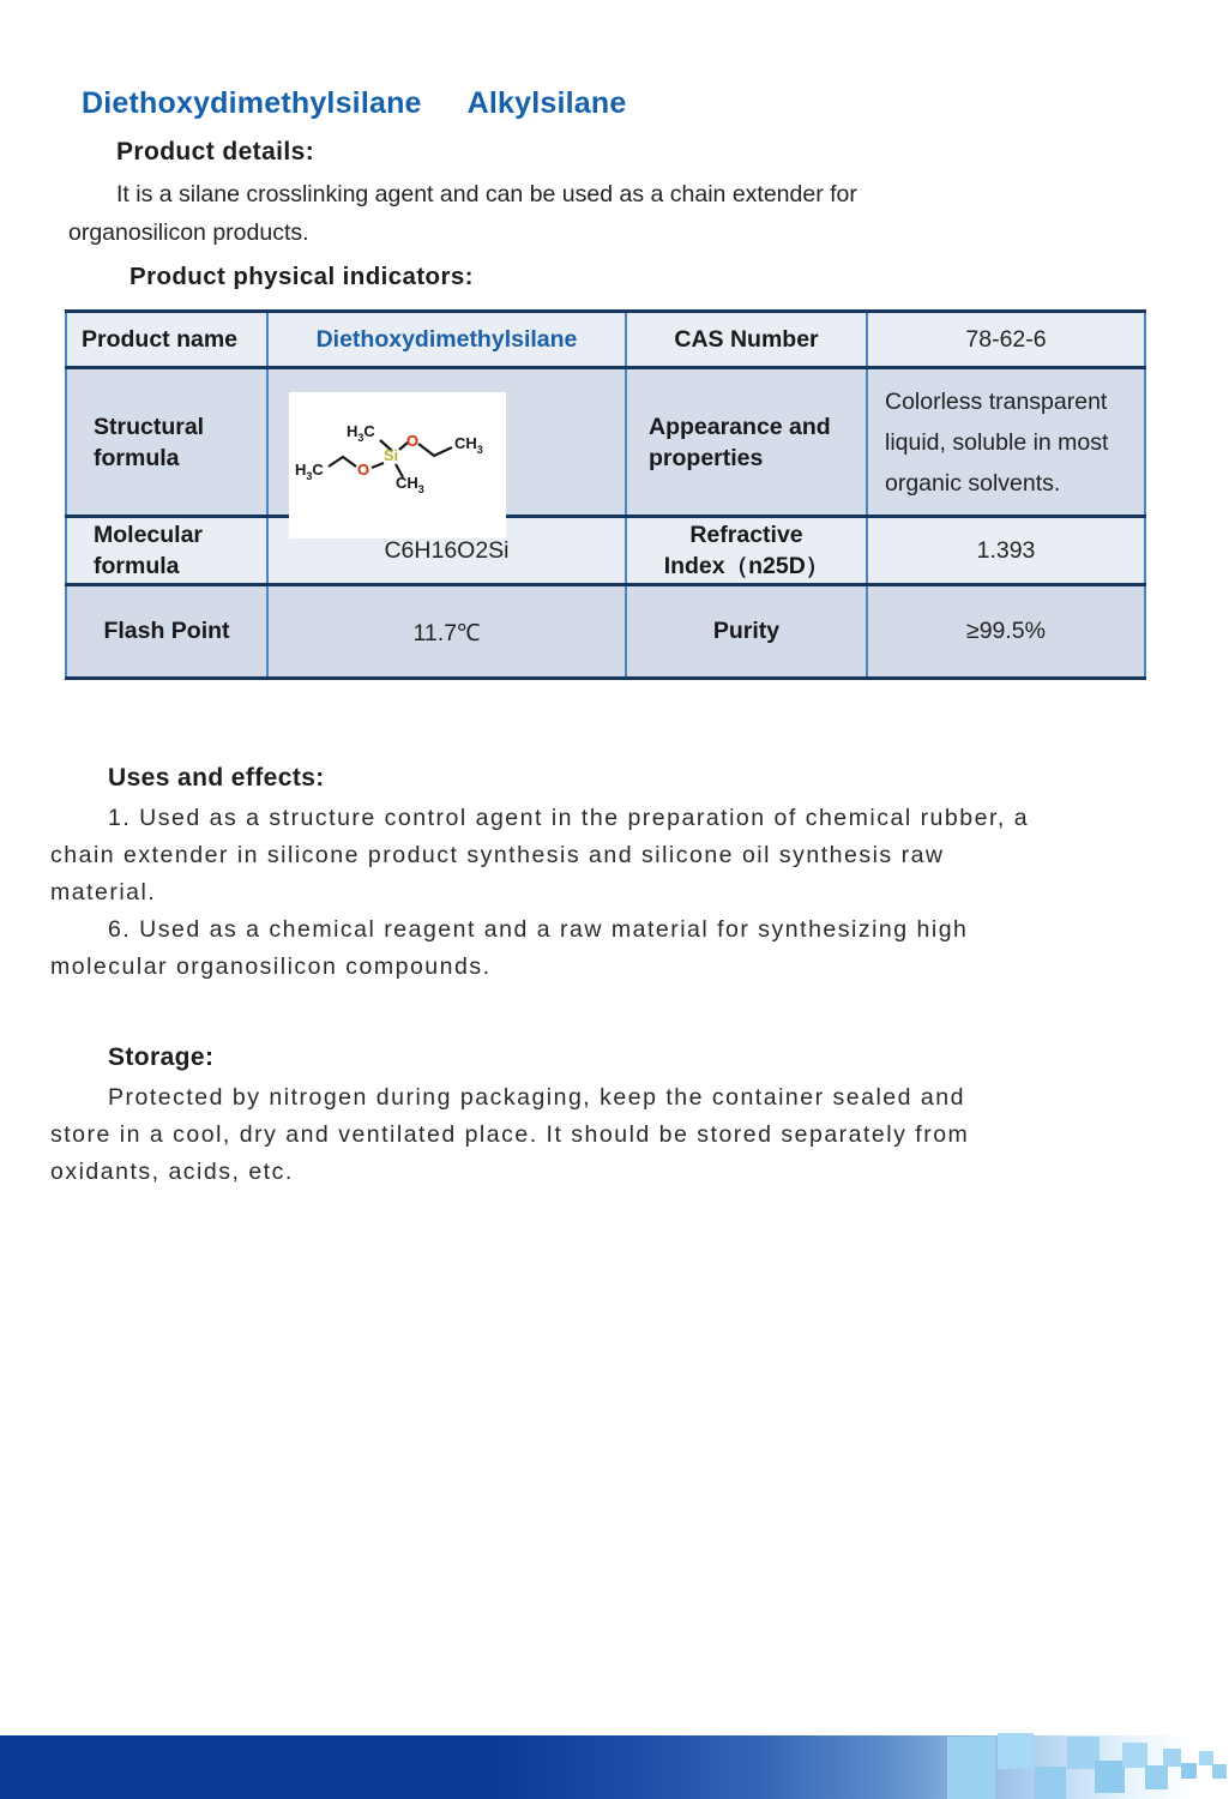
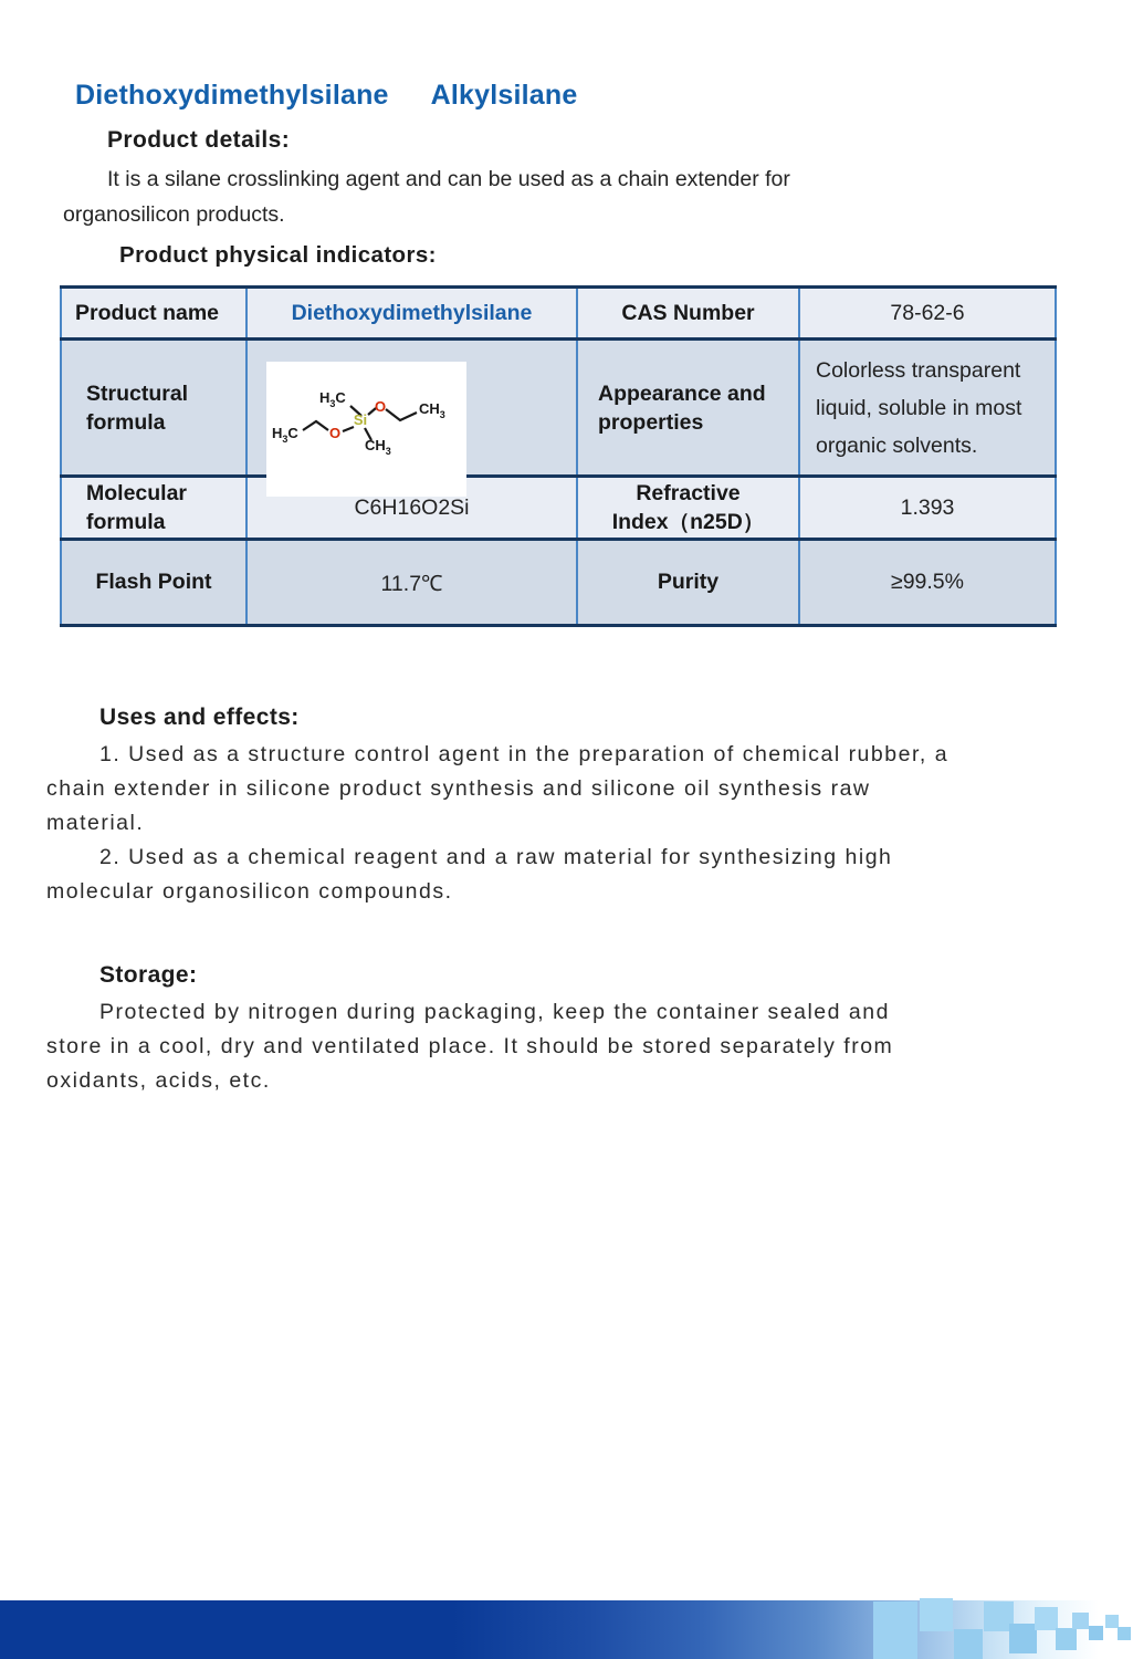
  Diethoxydimethylsilane Alkylsilane
  Product details:
  It is a silane crosslinking agent and can be used as a chain extender for
  organosilicon products.
  Product physical indicators:
  Product name	Diethoxydimethylsilane	CAS Number	78-62-6
  Structural formula	H3 C CH3 H3 C CH3 O O Si	Appearance and properties	Colorless transparent liquid, soluble in most organic solvents.
  Molecular formula	C6H16O2Si	Refractive Index（n25D）	1.393
  Flash Point	11.7℃	Purity	≥99.5%
  Uses and effects:
  1. Used as a structure control agent in the preparation of chemical rubber, a
  chain extender in silicone product synthesis and silicone oil synthesis raw
  material.
- 6. Used as a chemical reagent and a raw material for synthesizing high
+ 2. Used as a chemical reagent and a raw material for synthesizing high
  molecular organosilicon compounds.
  Storage:
  Protected by nitrogen during packaging, keep the container sealed and
  store in a cool, dry and ventilated place. It should be stored separately from
  oxidants, acids, etc.
